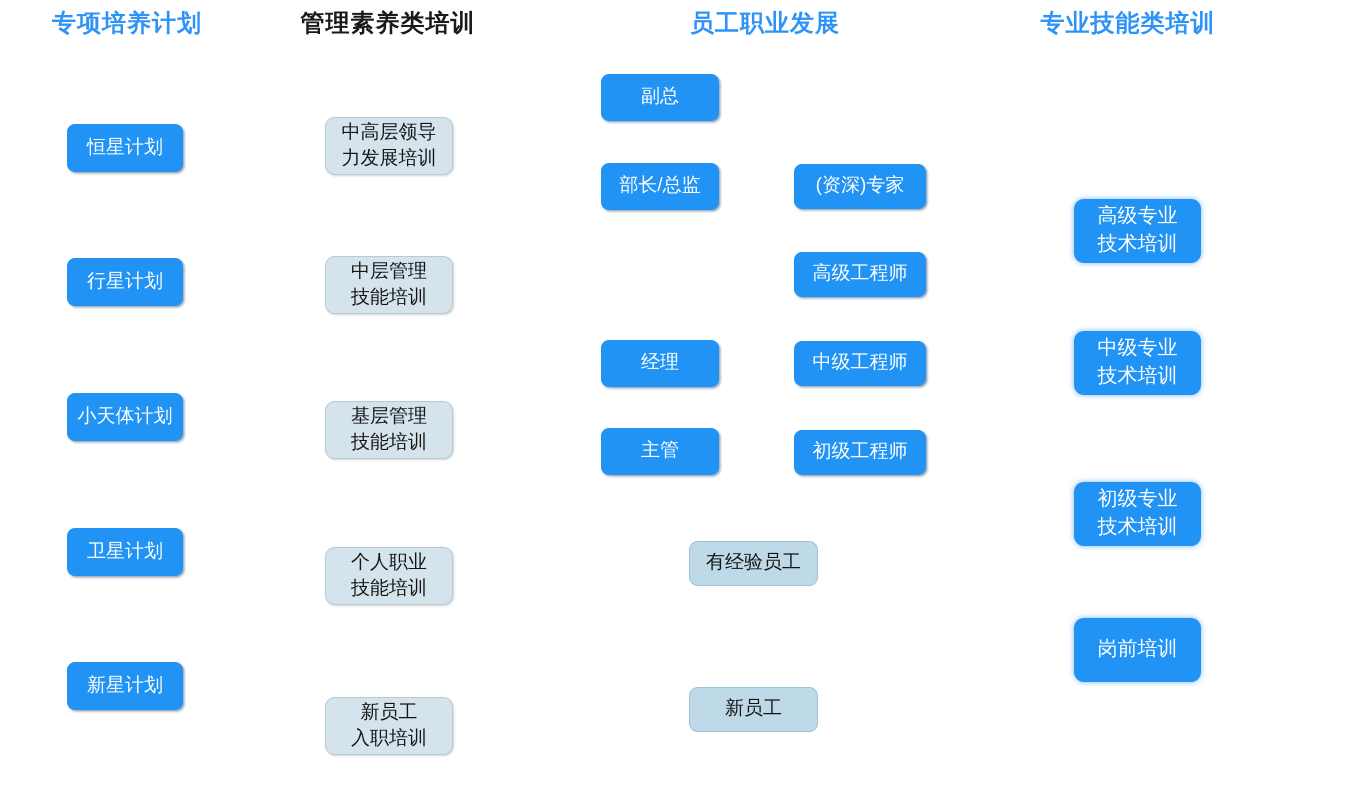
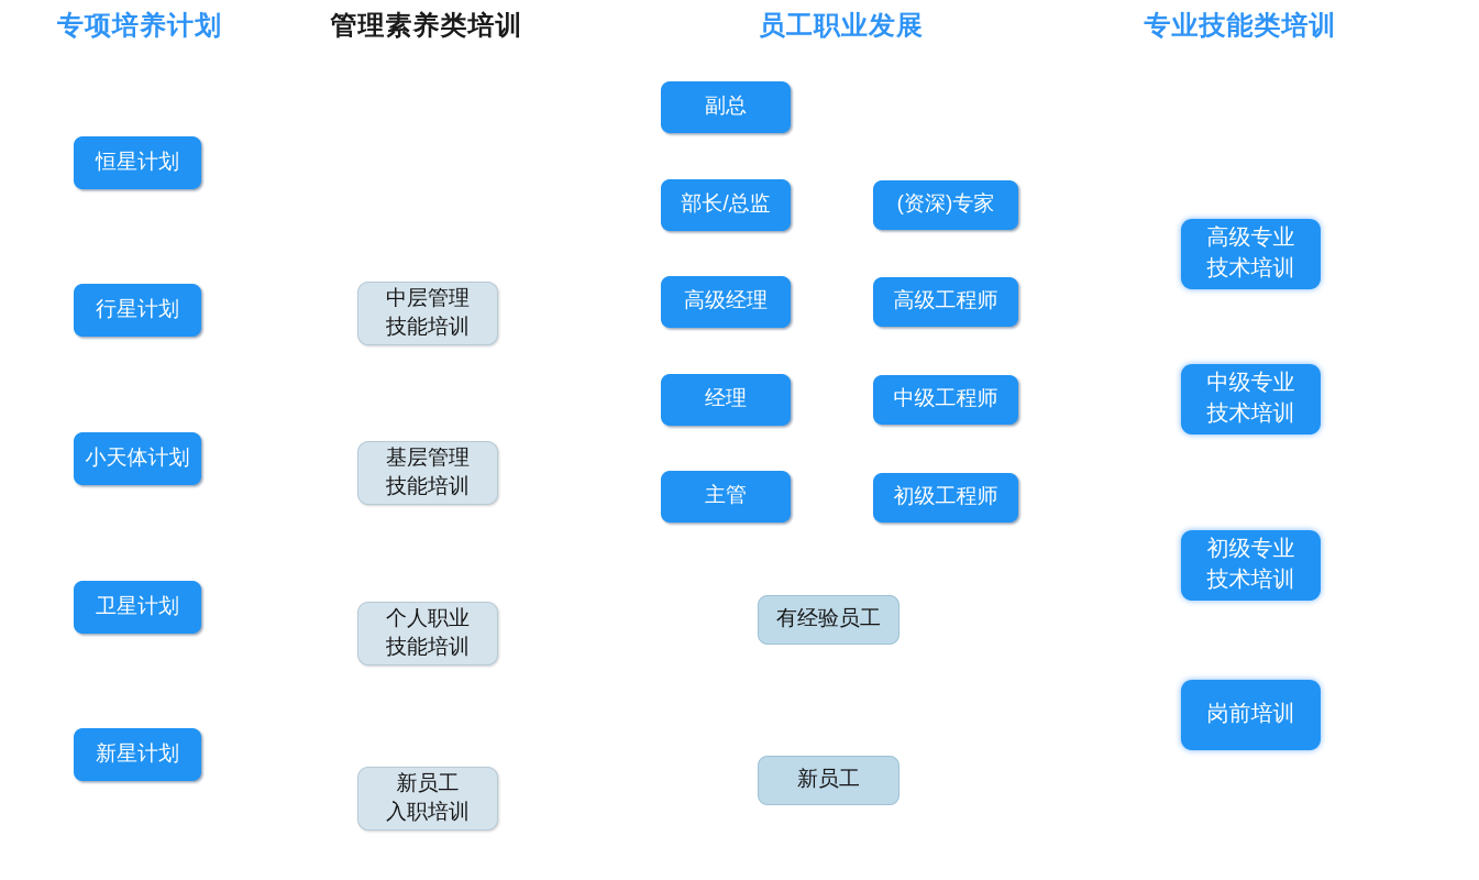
  专项培养计划
  管理素养类培训
  员工职业发展
  专业技能类培训
  恒星计划
  行星计划
  小天体计划
  卫星计划
  新星计划
- 中高层领导
- 力发展培训
  中层管理
  技能培训
  基层管理
  技能培训
  个人职业
  技能培训
  新员工
  入职培训
  副总
  部长/总监
+ 高级经理
  经理
  主管
  (资深)专家
  高级工程师
  中级工程师
  初级工程师
  有经验员工
  新员工
  高级专业
  技术培训
  中级专业
  技术培训
  初级专业
  技术培训
  岗前培训
